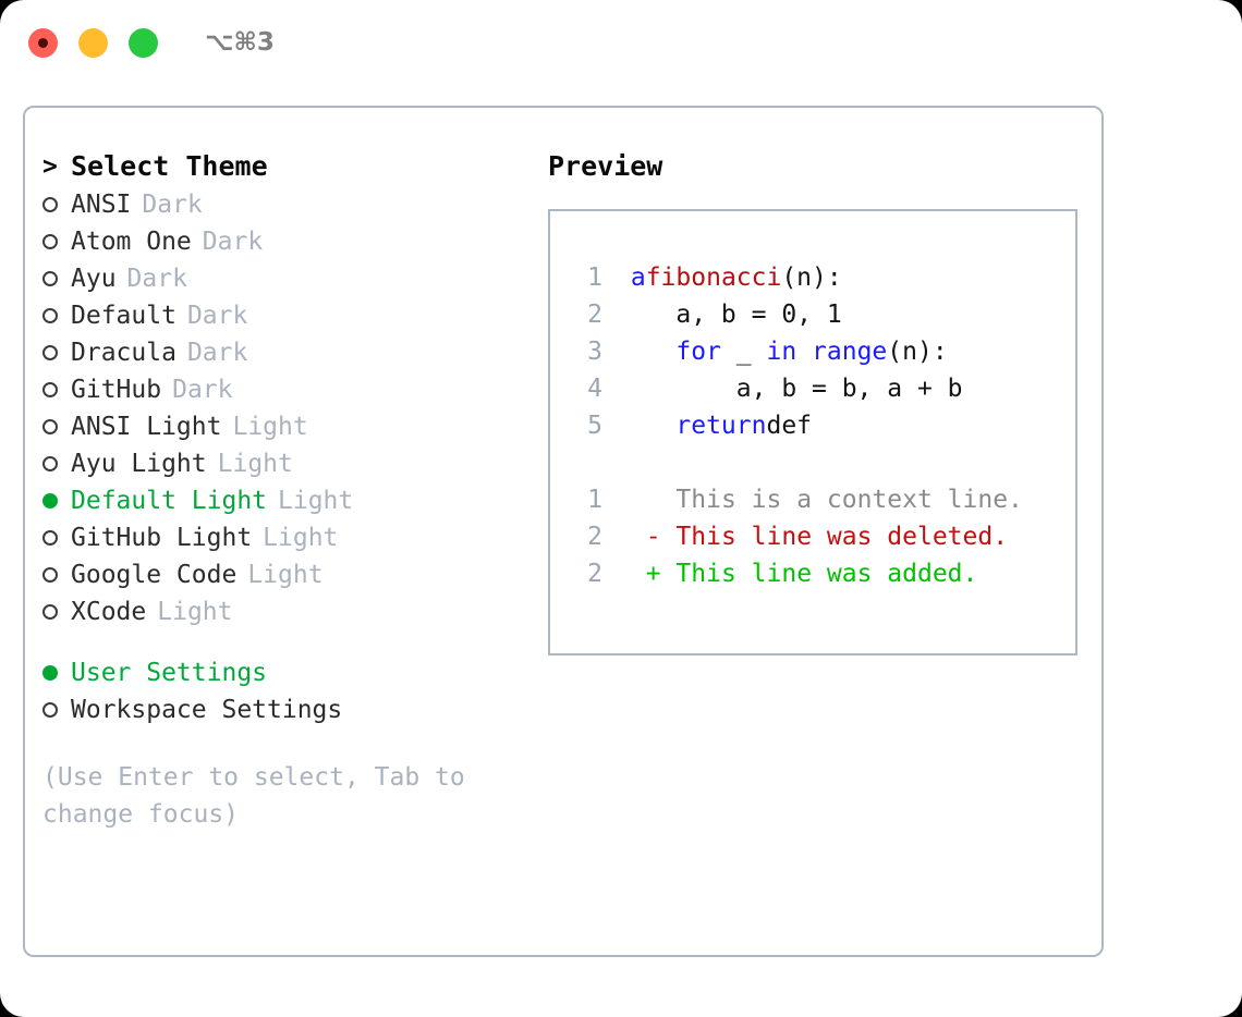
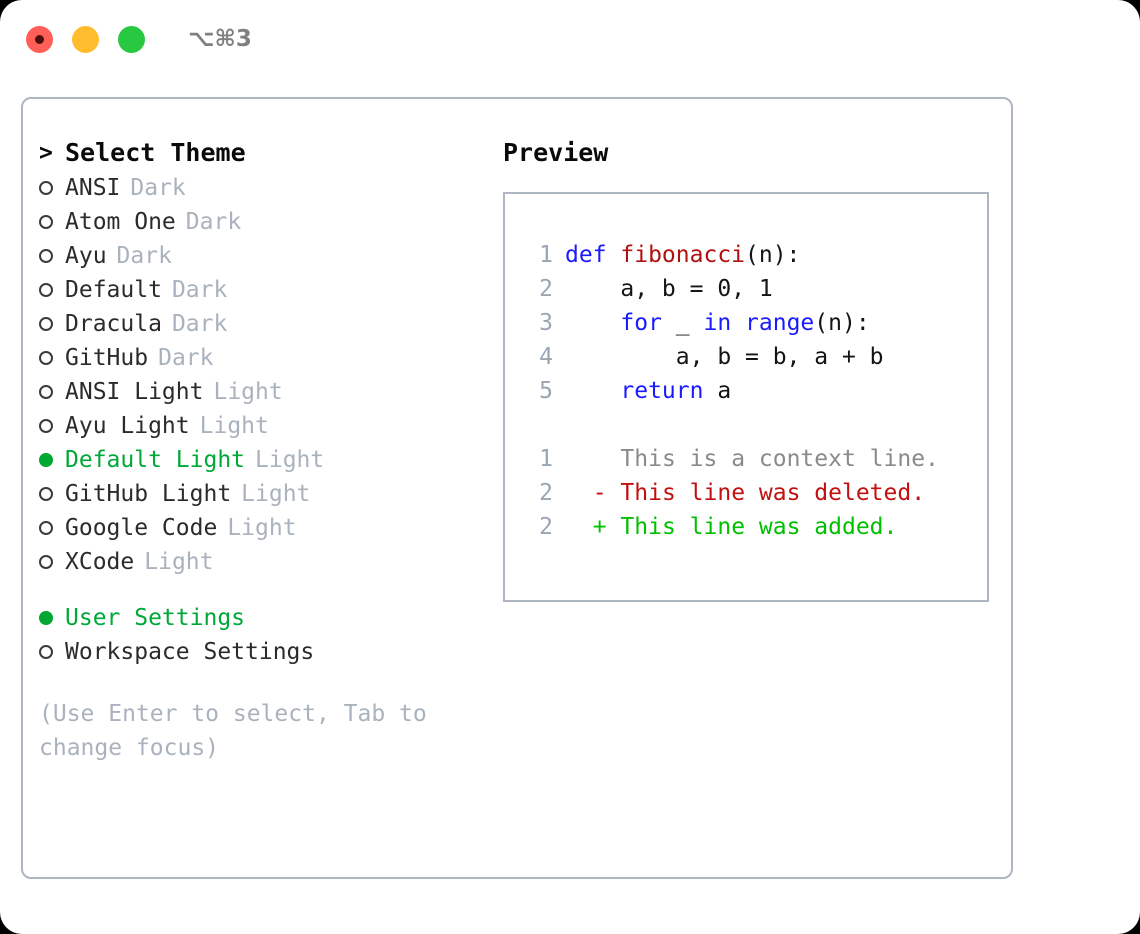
  ⌥⌘3
  >
  Select Theme
  ANSI
  Dark
  Atom One
  Dark
  Ayu
  Dark
  Default
  Dark
  Dracula
  Dark
  GitHub
  Dark
  ANSI Light
  Light
  Ayu Light
  Light
  Default Light
  Light
  GitHub Light
  Light
  Google Code
  Light
  XCode
  Light
  User Settings
  Workspace Settings
  (Use Enter to select, Tab to
  change focus)
  Preview
  1
- afibonacci(n):
+ def fibonacci(n):
  2
  a, b = 0, 1
  3
  for _ in range(n):
  4
  a, b = b, a + b
  5
- returndef
+ return a
  1
  This is a context line.
  2
  - This line was deleted.
  2
  + This line was added.
